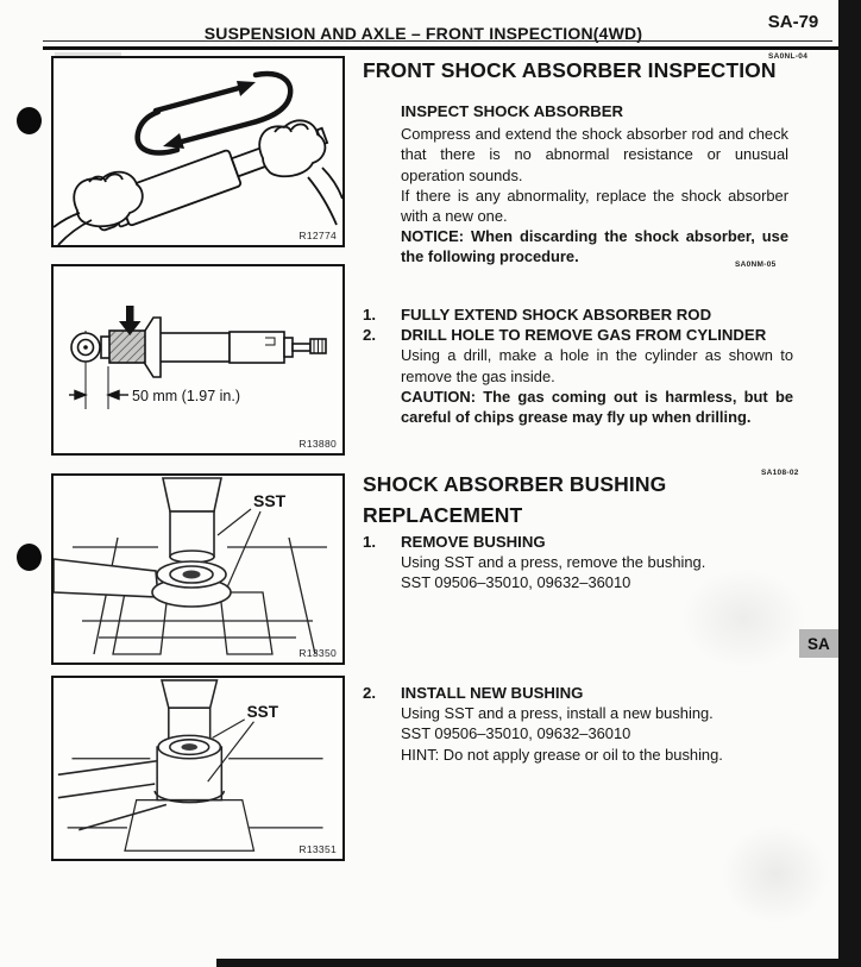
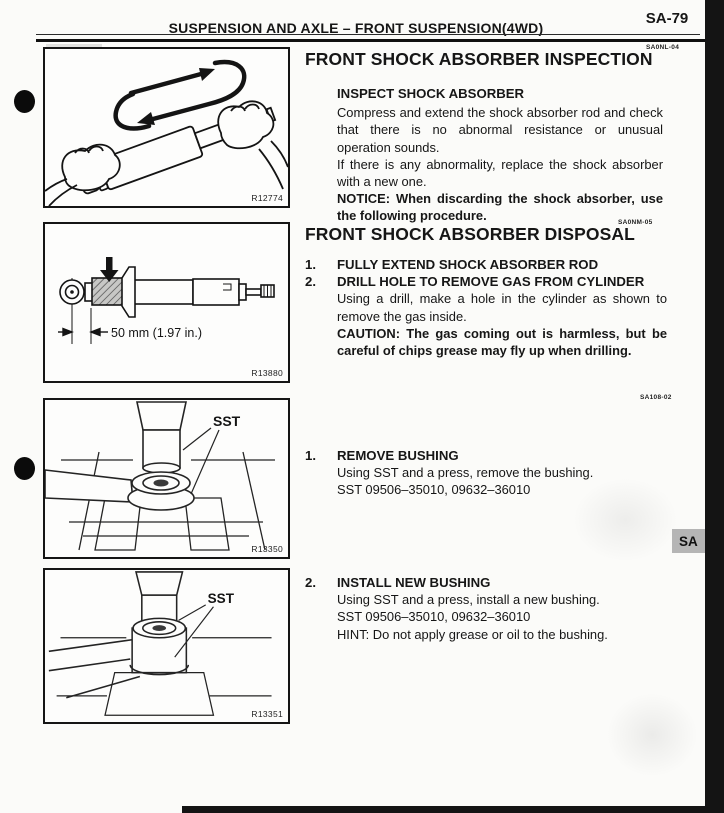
- SUSPENSION AND AXLE – FRONT INSPECTION(4WD)
+ SUSPENSION AND AXLE – FRONT SUSPENSION(4WD)
  SA-79
  R12774
  50 mm (1.97 in.)
  R13880
  SST
  R13350
  SST
  R13351
  FRONT SHOCK ABSORBER INSPECTION
  INSPECT SHOCK ABSORBER
  Compress and extend the shock absorber rod and check that there is no abnormal resistance or unusual operation sounds.
  If there is any abnormality, replace the shock absorber with a new one.
  NOTICE: When discarding the shock absorber, use the following procedure.
+ FRONT SHOCK ABSORBER DISPOSAL
  1.
  FULLY EXTEND SHOCK ABSORBER ROD
  2.
  DRILL HOLE TO REMOVE GAS FROM CYLINDER
  Using a drill, make a hole in the cylinder as shown to remove the gas inside.
  CAUTION: The gas coming out is harmless, but be careful of chips grease may fly up when drilling.
- SHOCK ABSORBER BUSHING REPLACEMENT
  1.
  REMOVE BUSHING
  Using SST and a press, remove the bushing.
  SST 09506–35010, 09632–36010
  2.
  INSTALL NEW BUSHING
  Using SST and a press, install a new bushing.
  SST 09506–35010, 09632–36010
  HINT: Do not apply grease or oil to the bushing.
  SA
